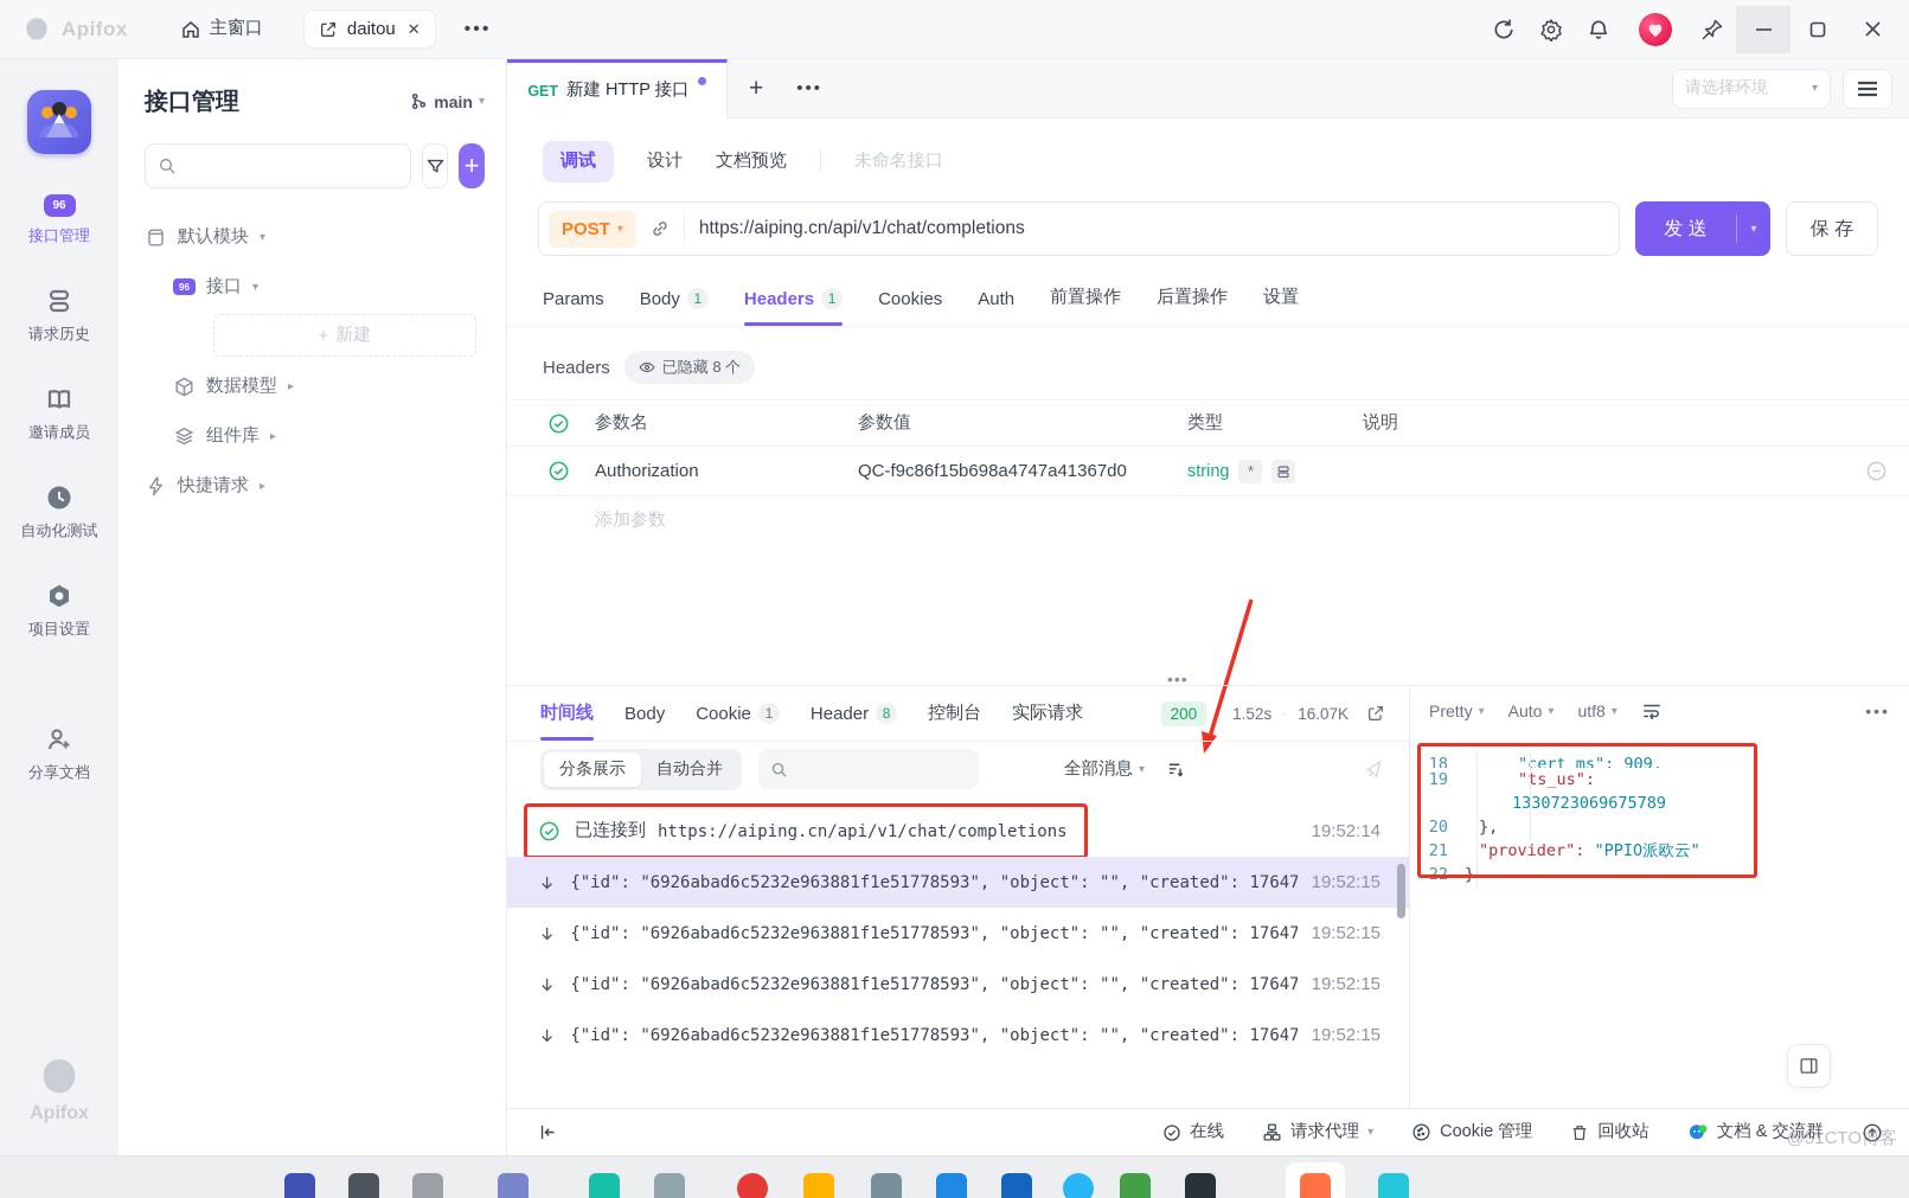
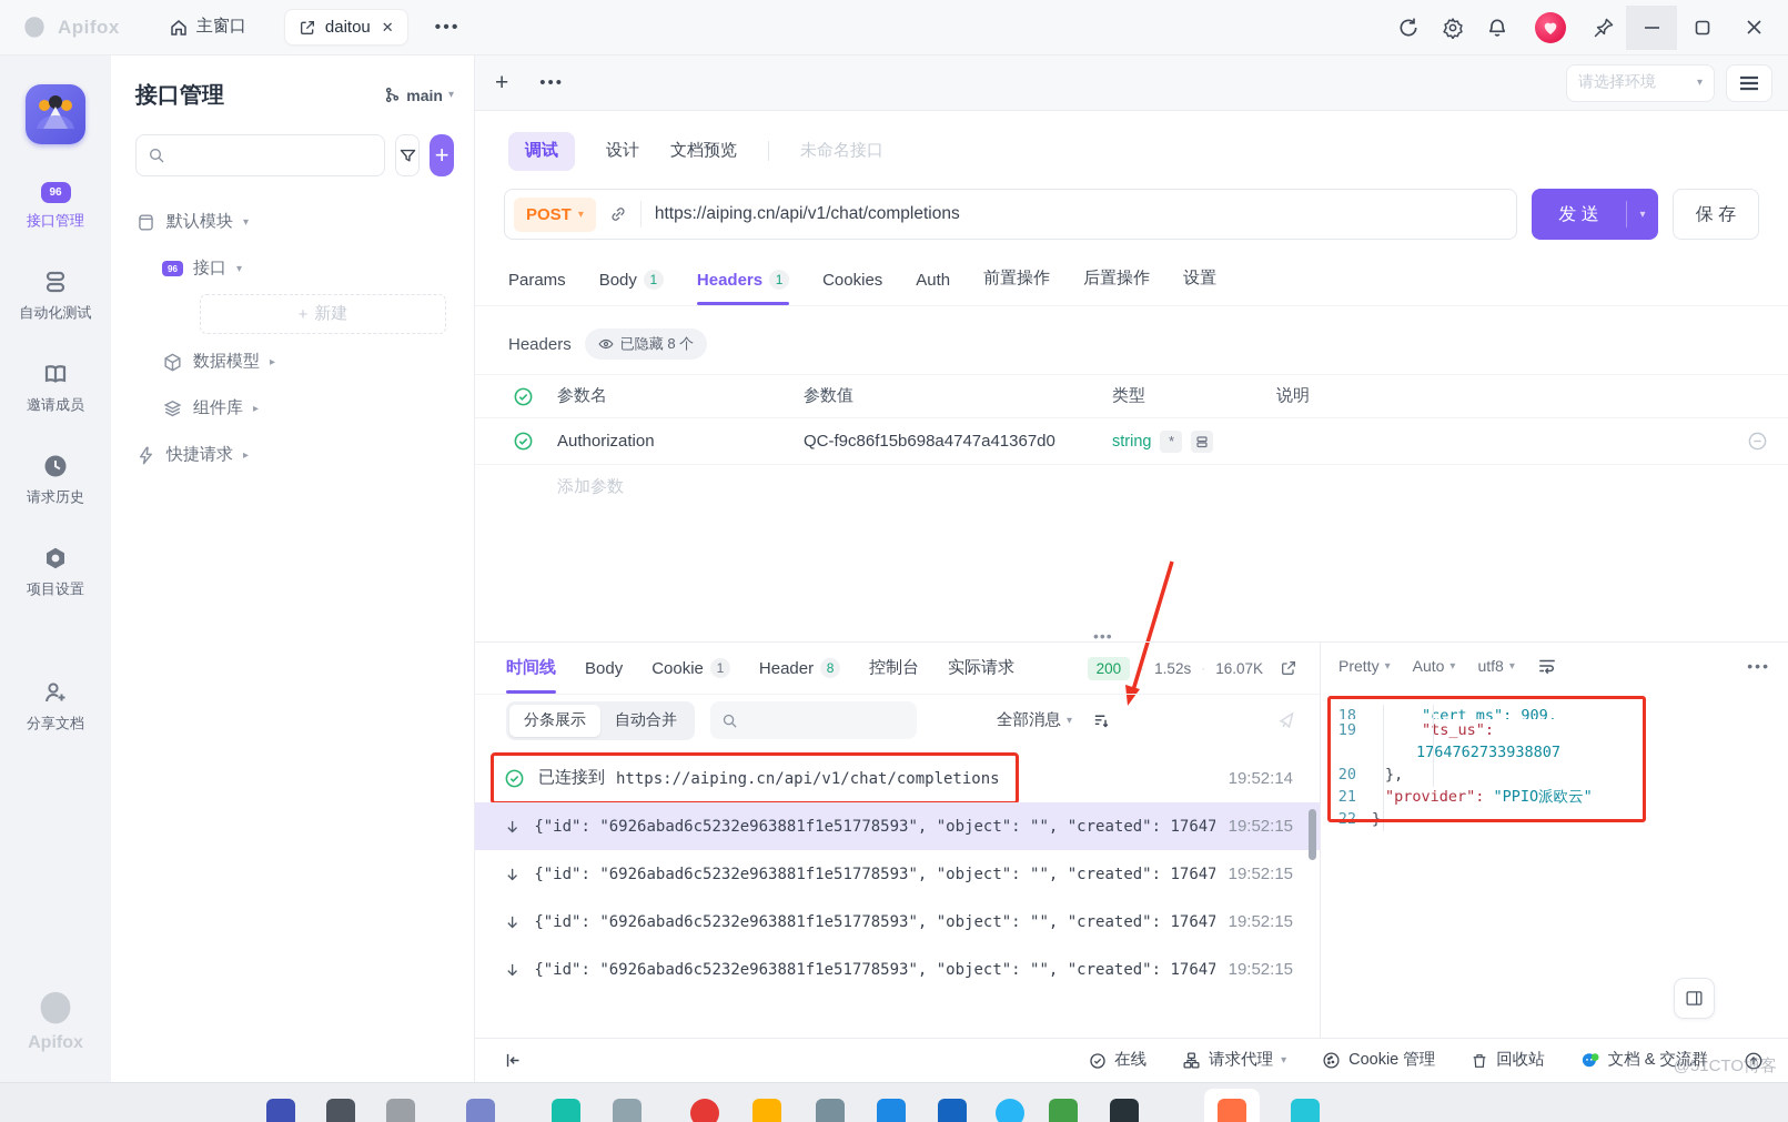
  Apifox
  主窗口
  daitou
  ✕
  •••
  96
  接口管理
- 请求历史
+ 自动化测试
  邀请成员
- 自动化测试
+ 请求历史
  项目设置
  分享文档
  Apifox
  接口管理
  main
  ▾
  +
  默认模块
  ▾
  96
  接口
  ▾
  +
  新建
  数据模型
  ▸
  组件库
  ▸
  快捷请求
  ▸
- GET
- 新建 HTTP 接口
  +
  •••
  请选择环境
  ▾
  调试
  设计
  文档预览
  未命名接口
  POST
  ▾
  https://aiping.cn/api/v1/chat/completions
  发 送
  ▾
  保 存
  Params
  Body
  1
  Headers
  1
  Cookies
  Auth
  前置操作
  后置操作
  设置
  Headers
  已隐藏 8 个
  参数名
  参数值
  类型
  说明
  Authorization
  QC-f9c86f15b698a4747a41367d0
  string
  *
  添加参数
  •••
  时间线
  Body
  Cookie
  1
  Header
  8
  控制台
  实际请求
  200
  ·
  1.52s
  ·
  16.07K
  分条展示
  自动合并
  全部消息
  ▾
  已连接到
  https://aiping.cn/api/v1/chat/completions
  19:52:14
  {"id": "6926abad6c5232e963881f1e51778593", "object": "", "created": 17647
  19:52:15
  {"id": "6926abad6c5232e963881f1e51778593", "object": "", "created": 17647
  19:52:15
  {"id": "6926abad6c5232e963881f1e51778593", "object": "", "created": 17647
  19:52:15
  {"id": "6926abad6c5232e963881f1e51778593", "object": "", "created": 17647
  19:52:15
  Pretty
  ▾
  Auto
  ▾
  utf8
  ▾
  •••
  18
  "cert_ms": 909,
  19
  "ts_us":
- 1330723069675789
+ 1764762733938807
  20
  },
  21
  "provider": "PPIO派欧云"
  22
  }
  在线
  请求代理
  ▾
  Cookie 管理
  回收站
  文档 & 交流群
  @51CTO博客
